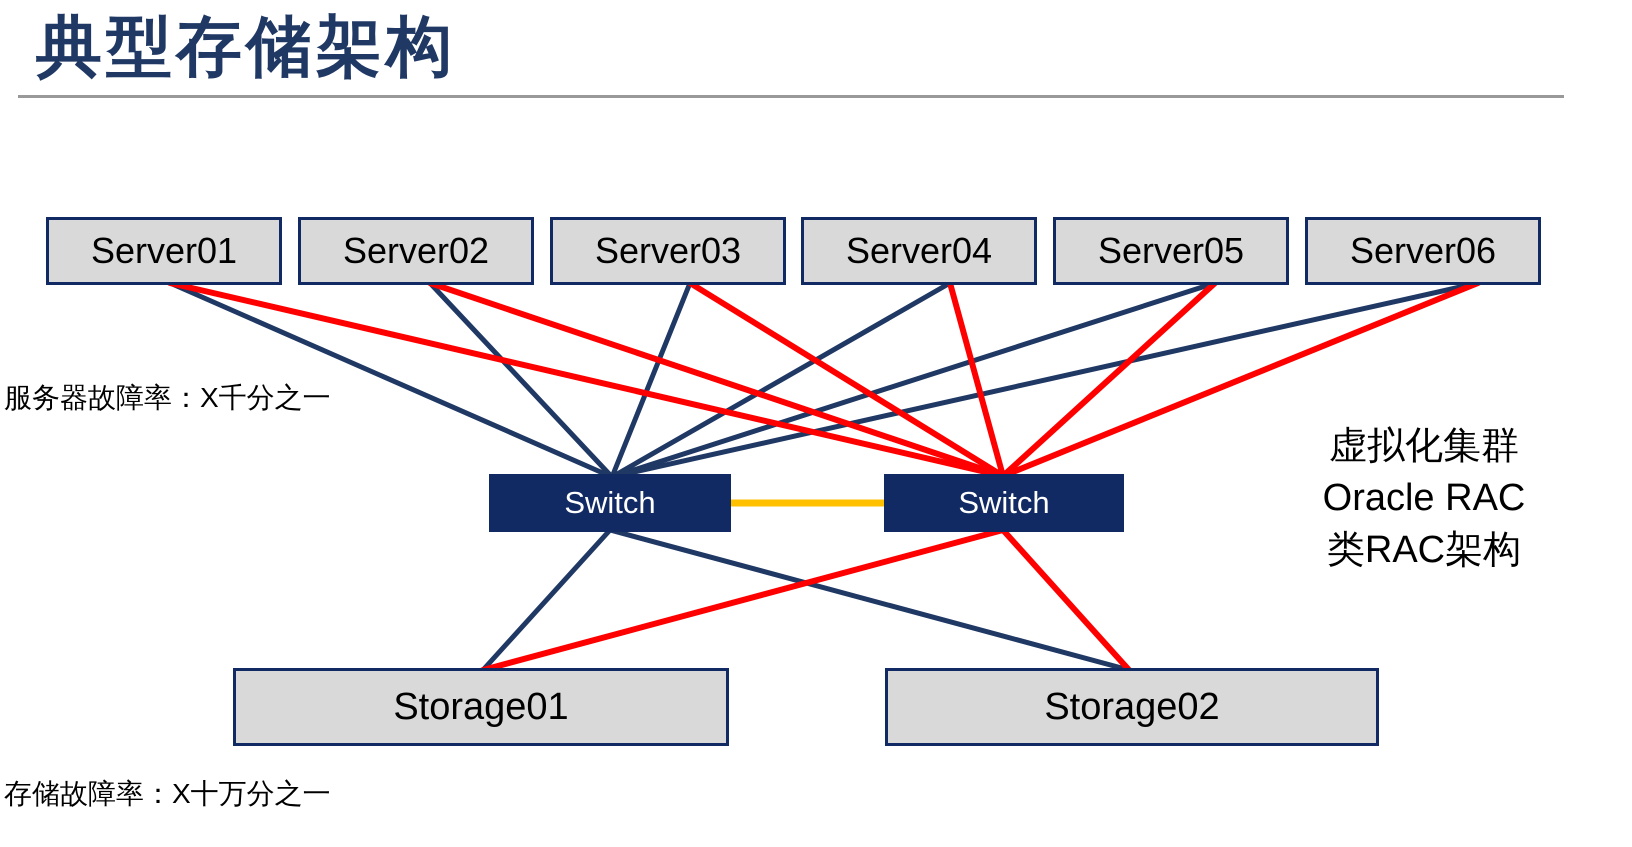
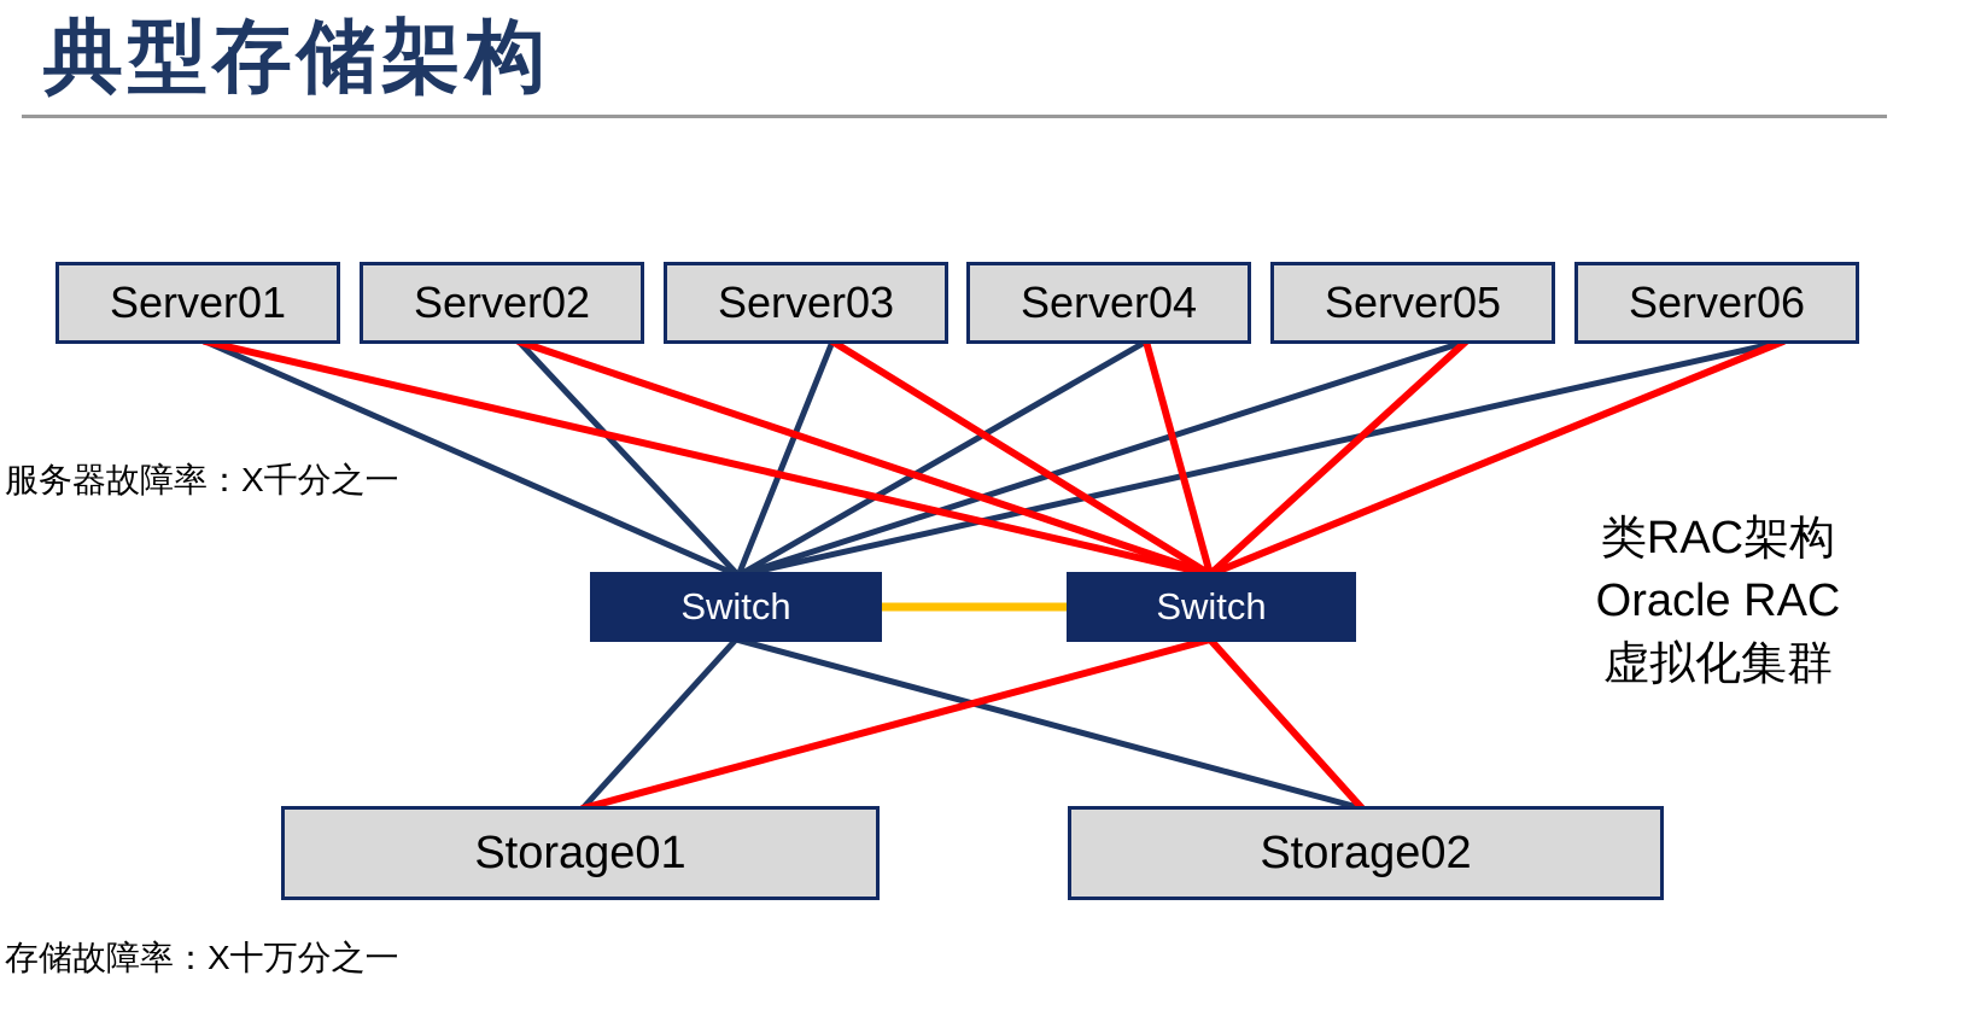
  典型存储架构
  Server01
  Server02
  Server03
  Server04
  Server05
  Server06
  Switch
  Switch
  Storage01
  Storage02
  服务器故障率：X千分之一
  存储故障率：X十万分之一
- 虚拟化集群
+ 类RAC架构
  Oracle RAC
- 类RAC架构
+ 虚拟化集群
